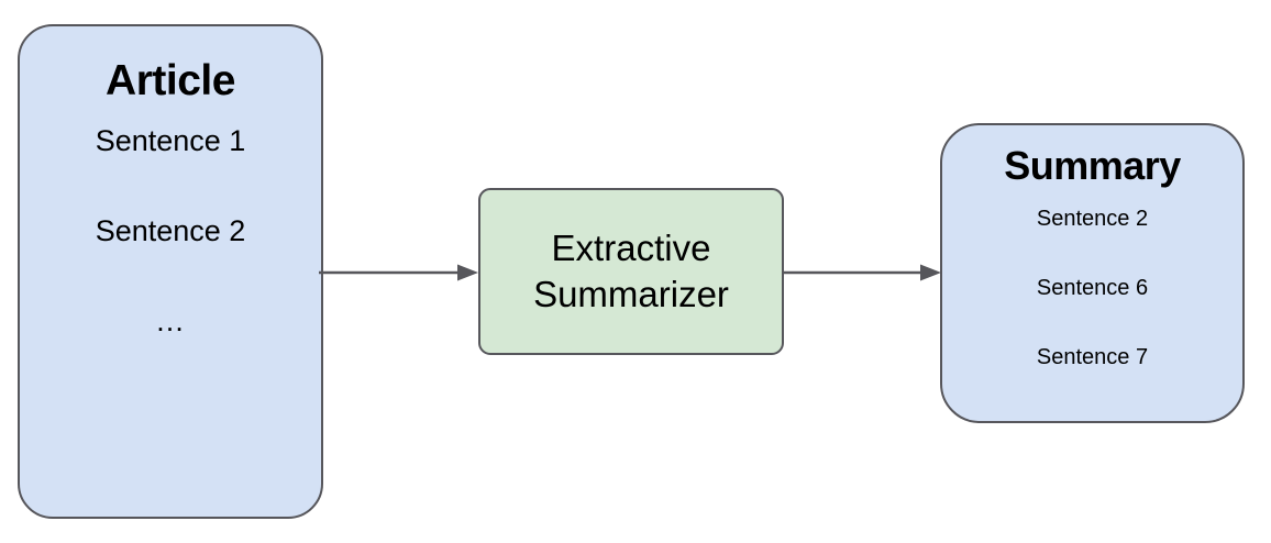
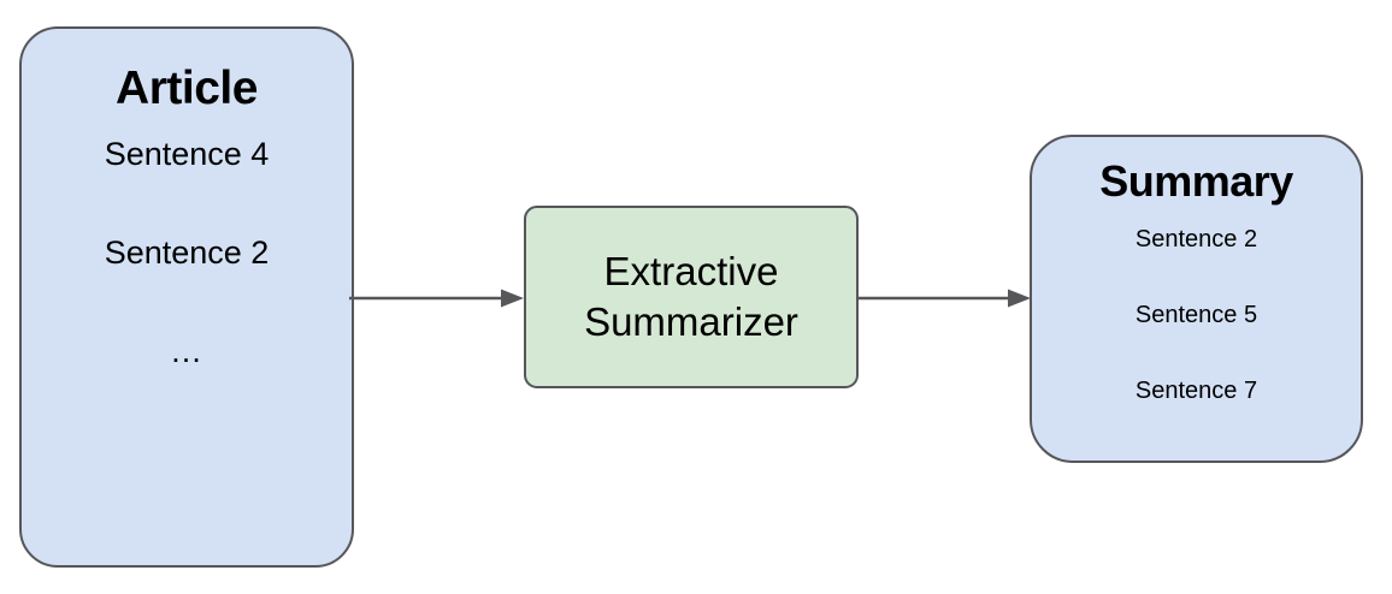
  Article
- Sentence 1
+ Sentence 4
  Sentence 2
  …
  Extractive
  Summarizer
  Summary
  Sentence 2
- Sentence 6
+ Sentence 5
  Sentence 7
